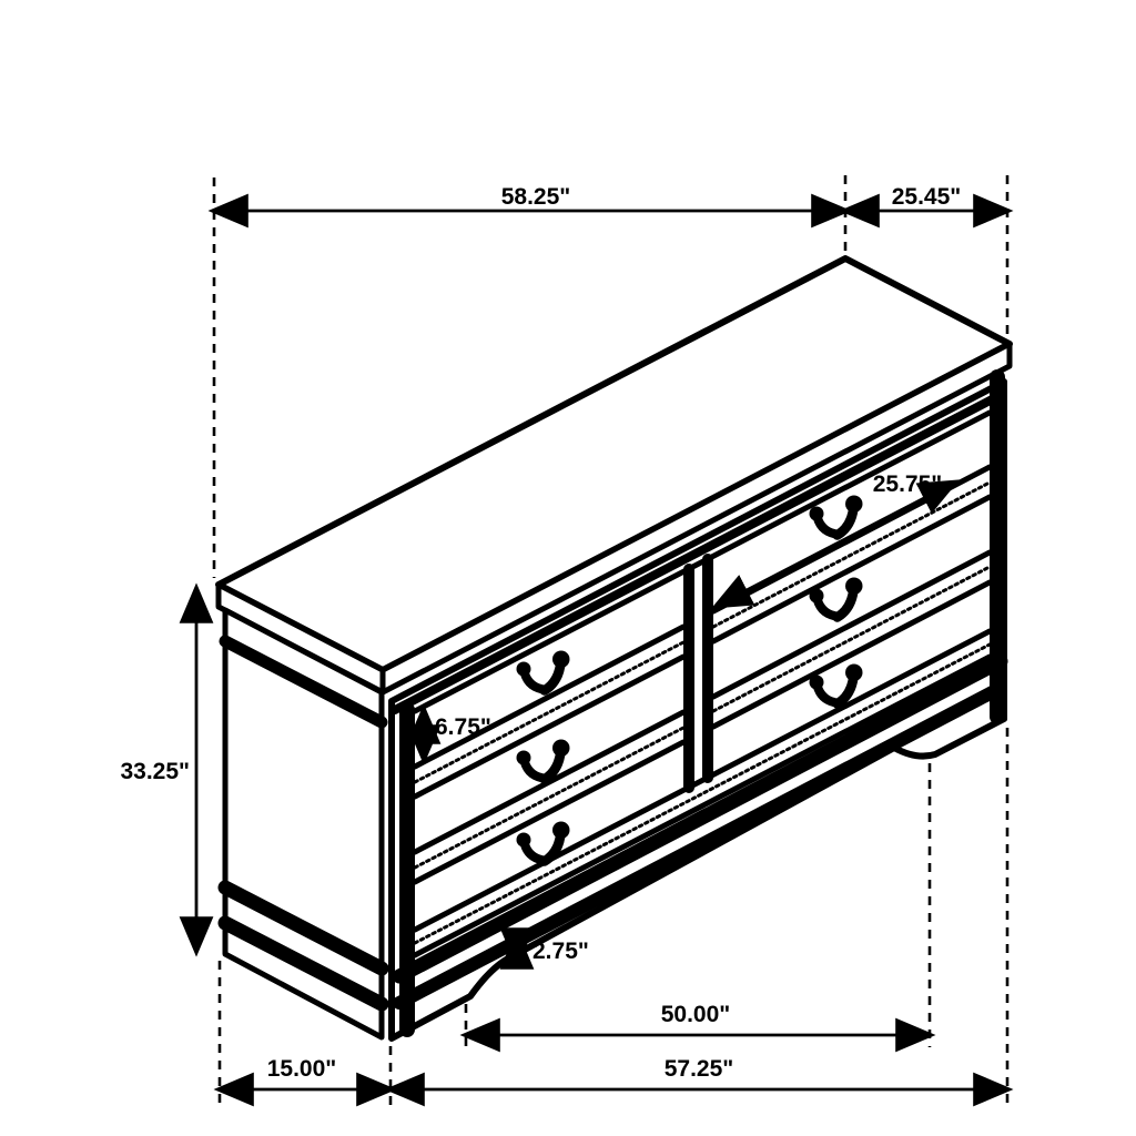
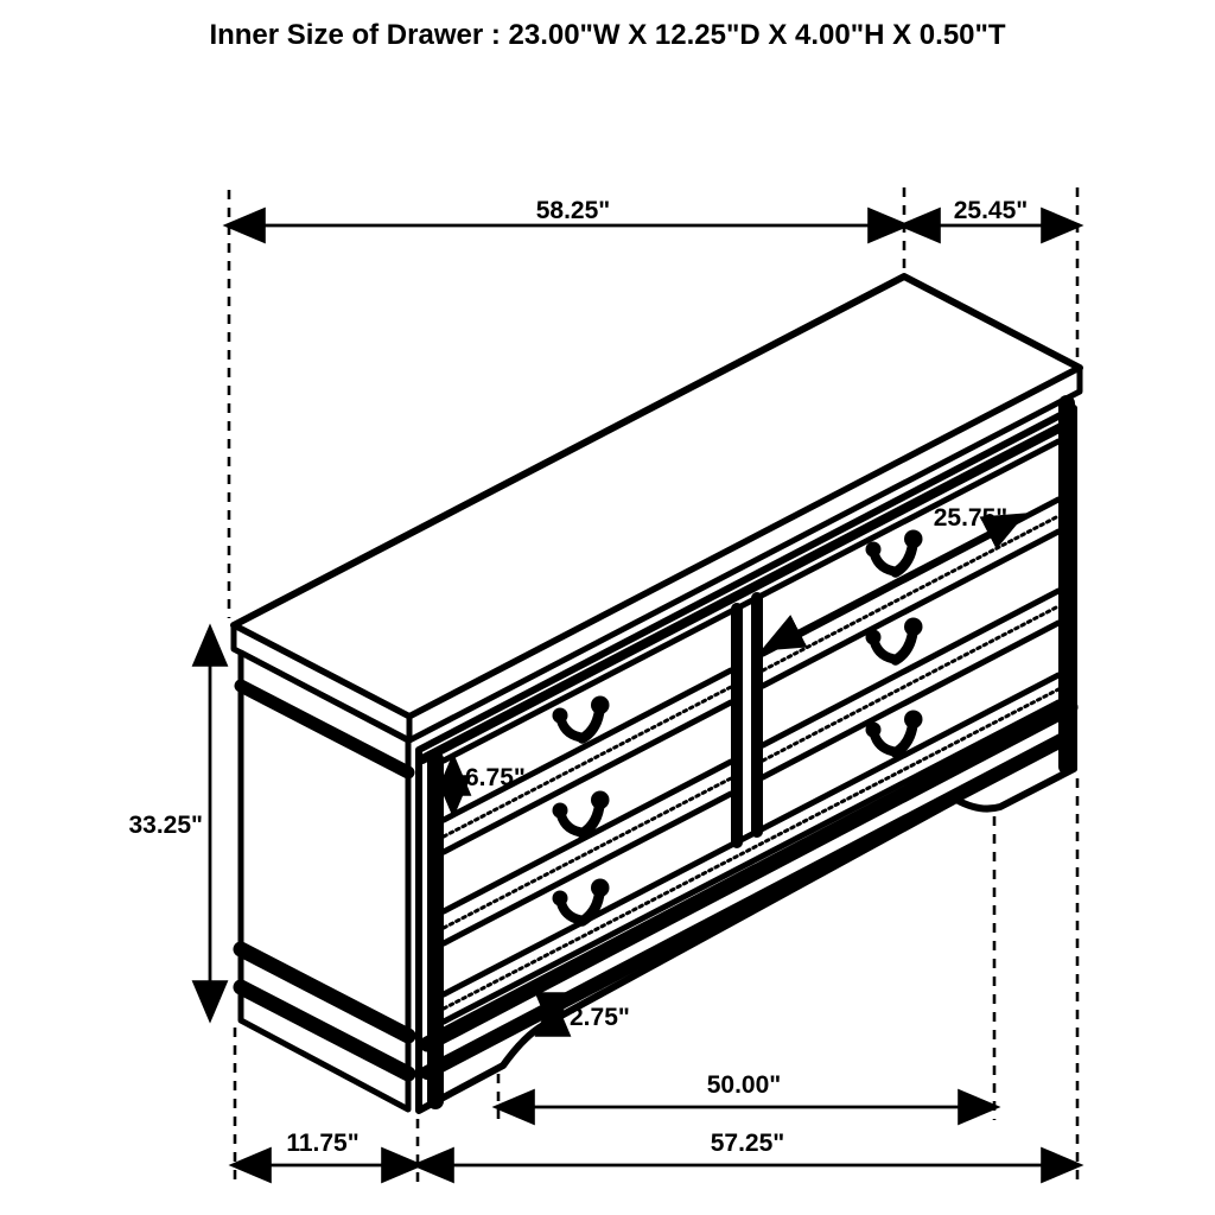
+ Inner Size of Drawer : 23.00"W X 12.25"D X 4.00"H X 0.50"T
  58.25"
  25.45"
  33.25"
  6.75"
  25.75"
  2.75"
  50.00"
- 15.00"
+ 11.75"
  57.25"
